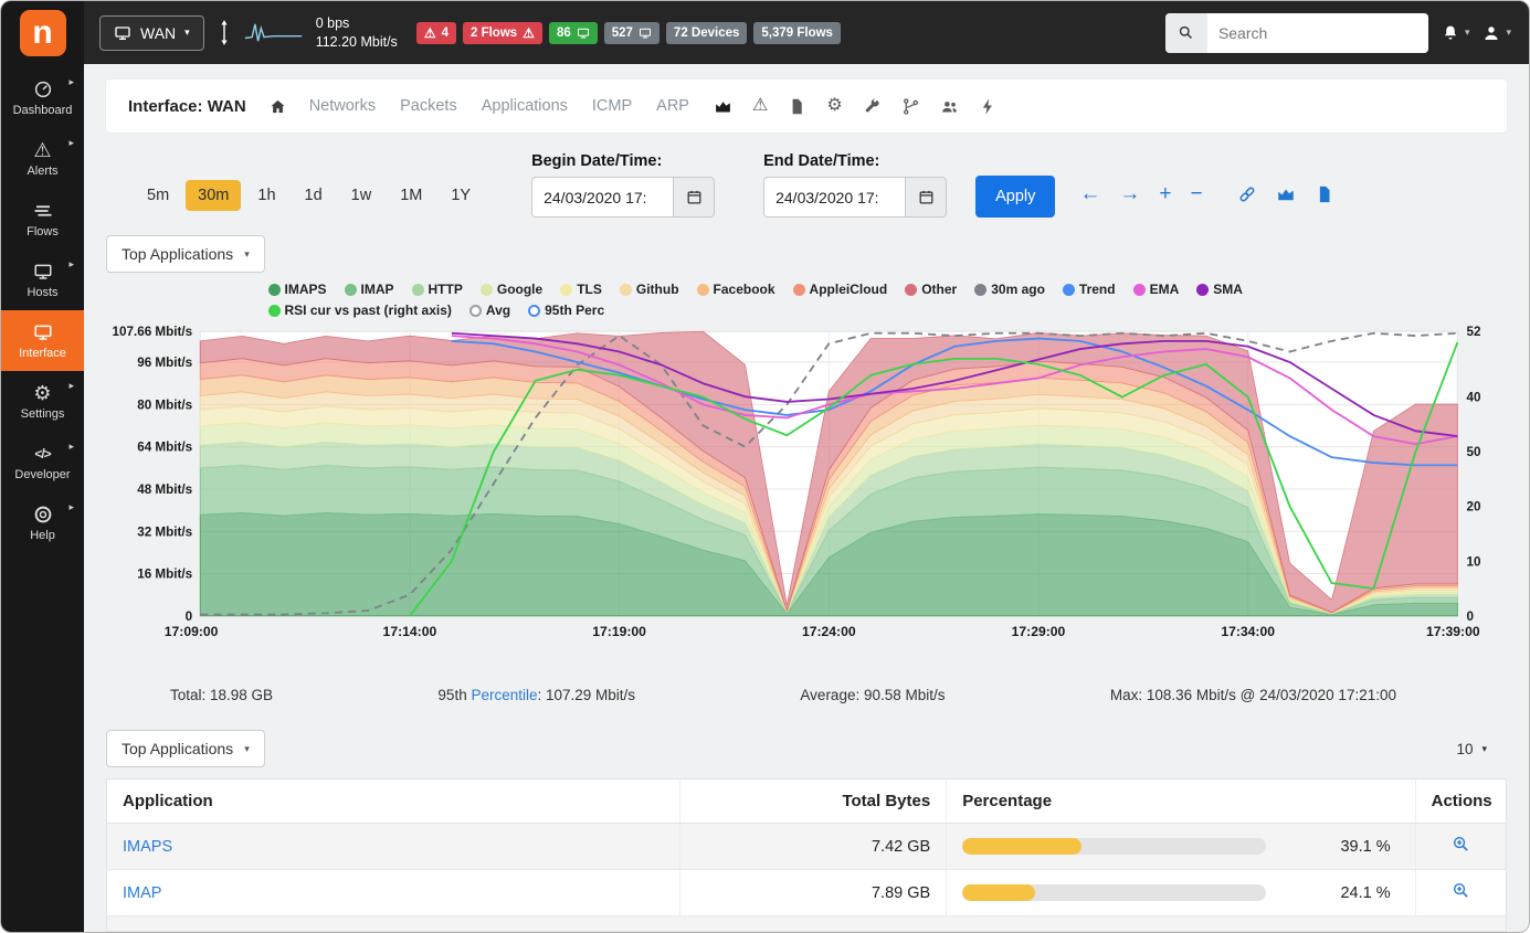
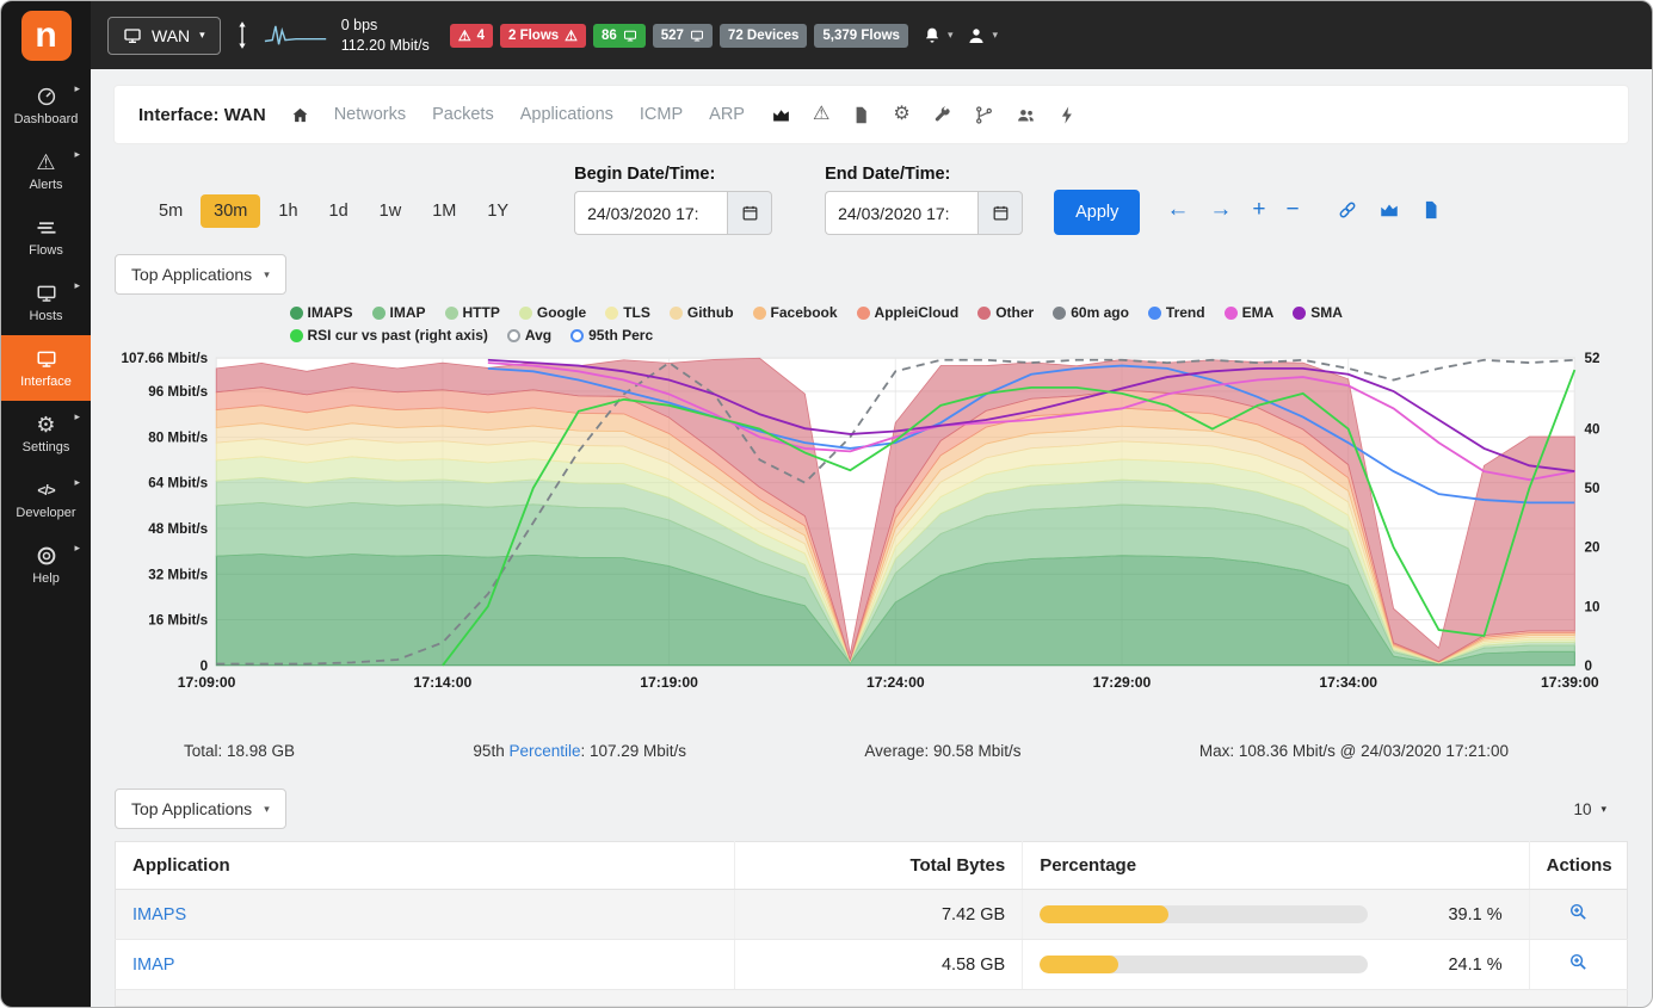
  n
  ▸
  Dashboard
  ⚠
  ▸
  Alerts
  Flows
  ▸
  Hosts
  Interface
  ⚙
  ▸
  Settings
  </>
  ▸
  Developer
  ▸
  Help
  WAN
  ▾
  0 bps
  112.20 Mbit/s
  ⚠
  4
  2 Flows
  ⚠
  86
  527
  72 Devices
  5,379 Flows
- Search
  ▾
  ▾
  Interface: WAN
  Networks
  Packets
  Applications
  ICMP
  ARP
  ⚠
  ⚙
  5m
  30m
  1h
  1d
  1w
  1M
  1Y
  Begin Date/Time:
  24/03/2020 17:
  End Date/Time:
  24/03/2020 17:
  Apply
  ←
  →
  +
  −
  Top Applications
  ▾
  IMAPS
  IMAP
  HTTP
  Google
  TLS
  Github
  Facebook
  AppleiCloud
  Other
- 30m ago
+ 60m ago
  Trend
  EMA
  SMA
  RSI cur vs past (right axis)
  Avg
  95th Perc
  0
  16 Mbit/s
  32 Mbit/s
  48 Mbit/s
  64 Mbit/s
  80 Mbit/s
  96 Mbit/s
  107.66 Mbit/s
  0
  10
  20
  50
  40
  52
  17:09:00
  17:14:00
  17:19:00
  17:24:00
  17:29:00
  17:34:00
  17:39:00
  Total: 18.98 GB
  95th Percentile: 107.29 Mbit/s
  Average: 90.58 Mbit/s
  Max: 108.36 Mbit/s @ 24/03/2020 17:21:00
  Top Applications
  ▾
  10
  ▾
  Application	Total Bytes	Percentage	Actions
  IMAPS	7.42 GB	39.1 %
- IMAP	7.89 GB	24.1 %
+ IMAP	4.58 GB	24.1 %
